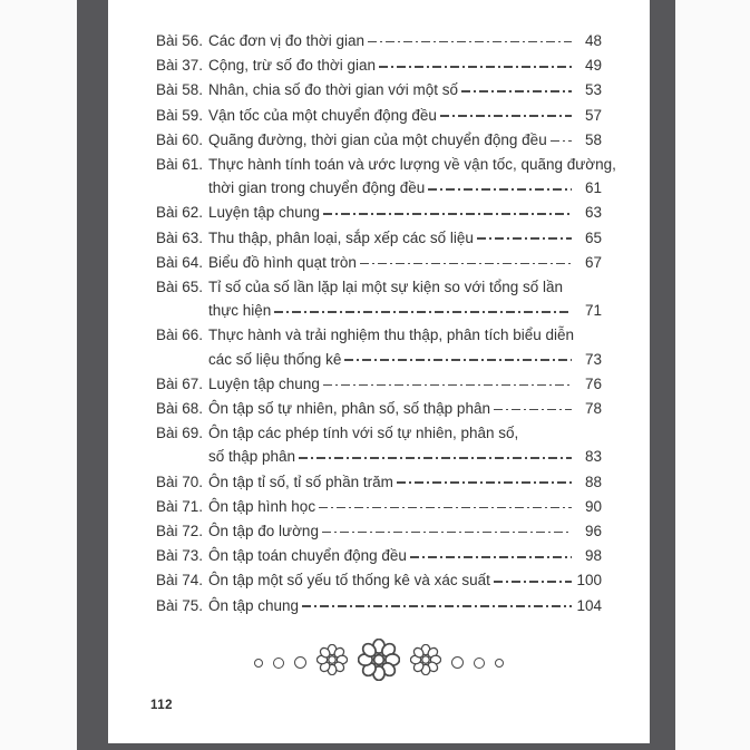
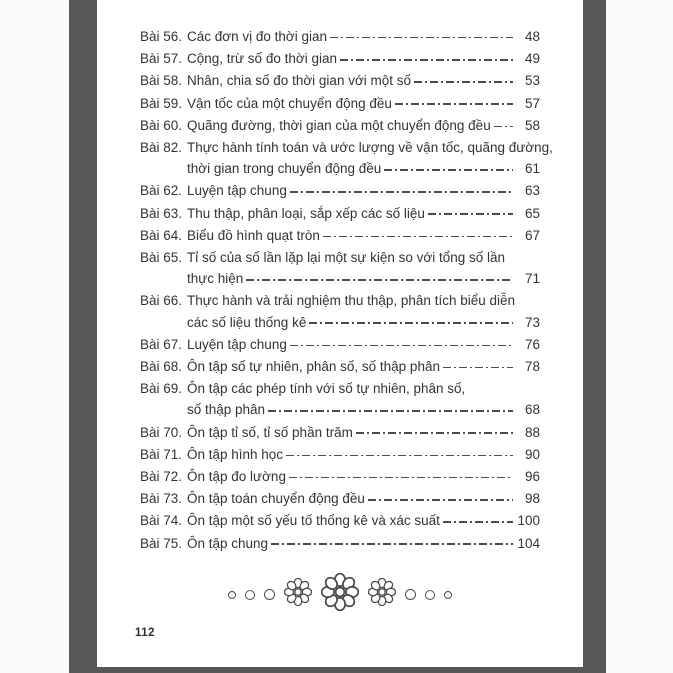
  Bài 56.
  Các đơn vị đo thời gian
  48
- Bài 37.
+ Bài 57.
  Cộng, trừ số đo thời gian
  49
  Bài 58.
  Nhân, chia số đo thời gian với một số
  53
  Bài 59.
  Vận tốc của một chuyển động đều
  57
  Bài 60.
  Quãng đường, thời gian của một chuyển động đều
  58
- Bài 61.
+ Bài 82.
  Thực hành tính toán và ước lượng về vận tốc, quãng đường,
  thời gian trong chuyển động đều
  61
  Bài 62.
  Luyện tập chung
  63
  Bài 63.
  Thu thập, phân loại, sắp xếp các số liệu
  65
  Bài 64.
  Biểu đồ hình quạt tròn
  67
  Bài 65.
  Tỉ số của số lần lặp lại một sự kiện so với tổng số lần
  thực hiện
  71
  Bài 66.
  Thực hành và trải nghiệm thu thập, phân tích biểu diễn
  các số liệu thống kê
  73
  Bài 67.
  Luyện tập chung
  76
  Bài 68.
  Ôn tập số tự nhiên, phân số, số thập phân
  78
  Bài 69.
  Ôn tập các phép tính với số tự nhiên, phân số,
  số thập phân
- 83
+ 68
  Bài 70.
  Ôn tập tỉ số, tỉ số phần trăm
  88
  Bài 71.
  Ôn tập hình học
  90
  Bài 72.
  Ôn tập đo lường
  96
  Bài 73.
  Ôn tập toán chuyển động đều
  98
  Bài 74.
  Ôn tập một số yếu tố thống kê và xác suất
  100
  Bài 75.
  Ôn tập chung
  104
  112
